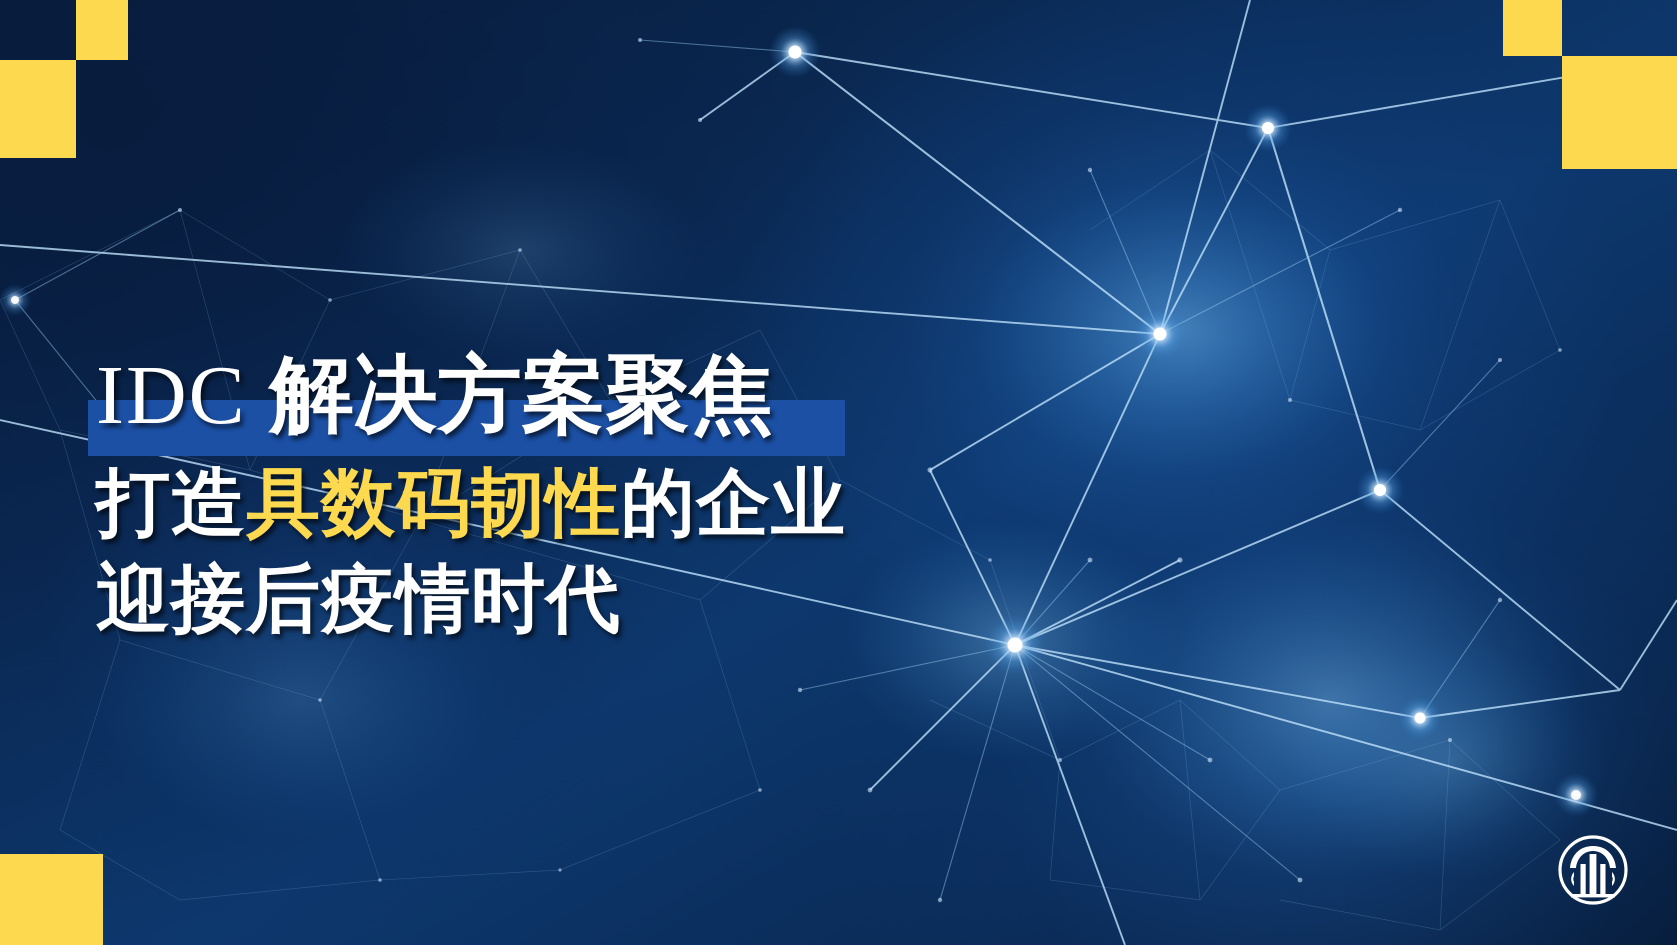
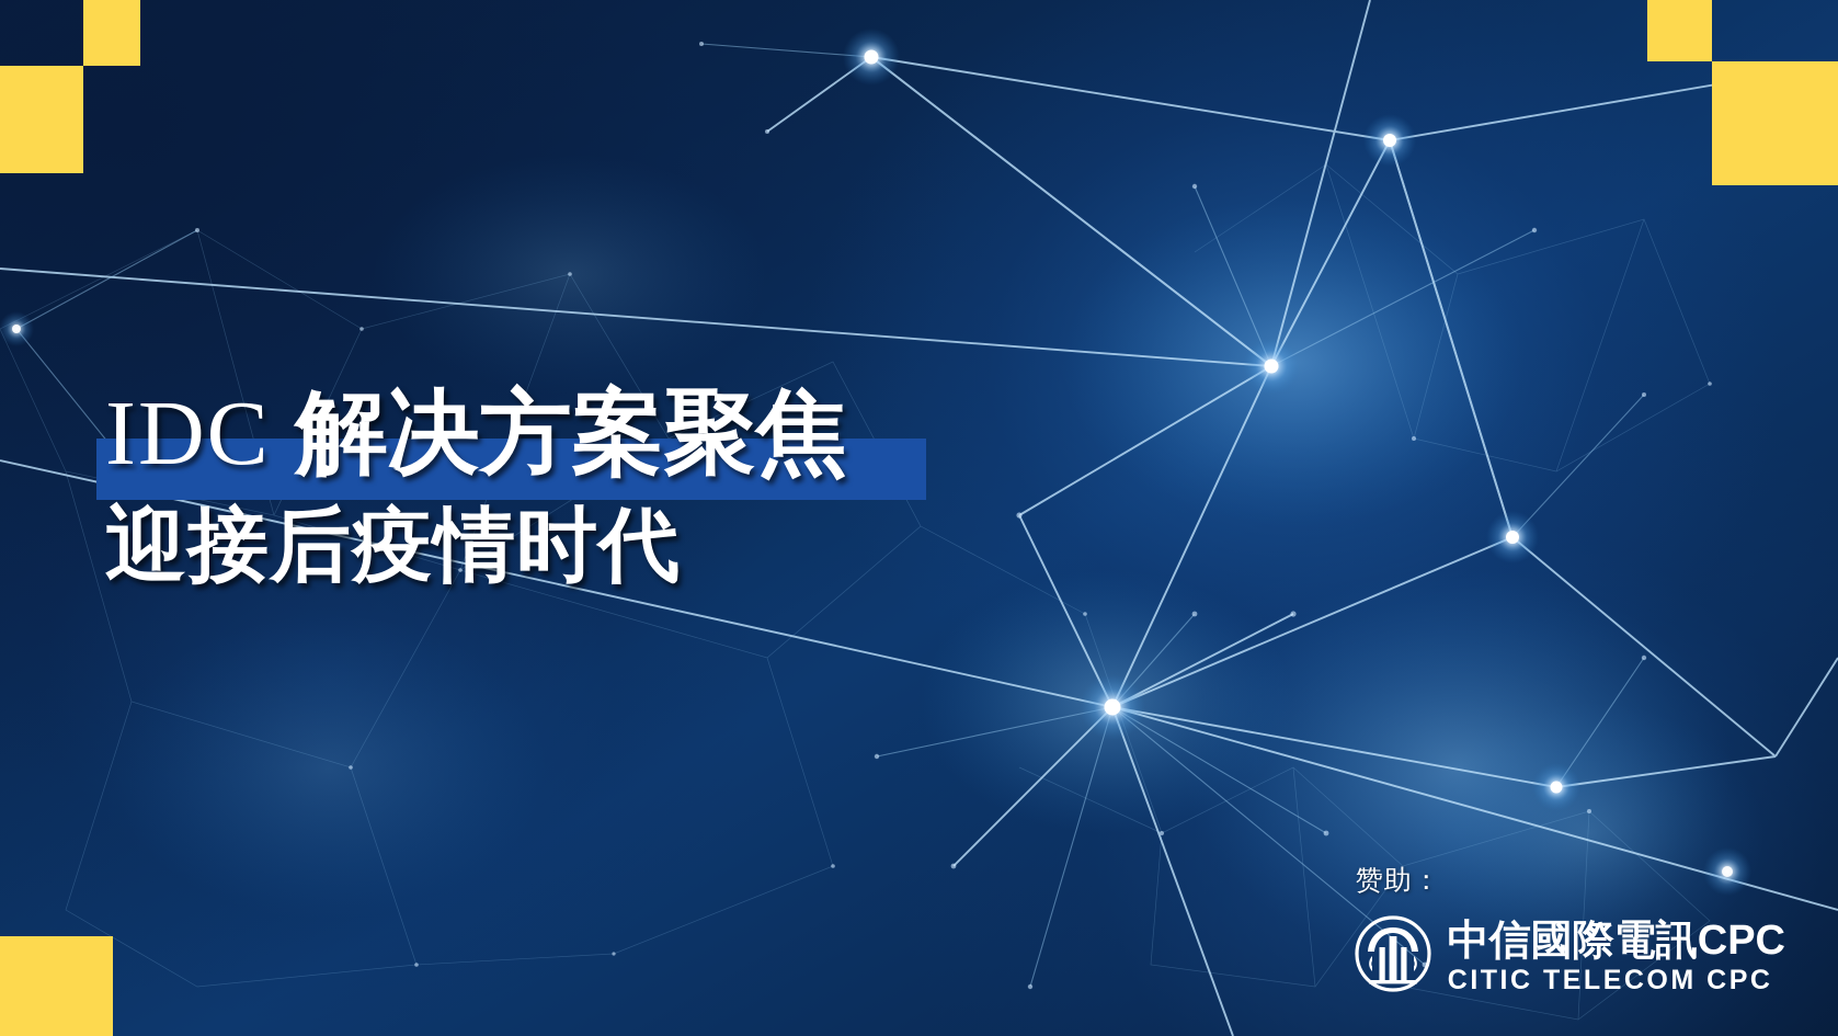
  IDC 解决方案聚焦
- 打造具数码韧性的企业
  迎接后疫情时代
+ 赞助：
+ 中信國際電訊CPC
+ CITIC TELECOM CPC
